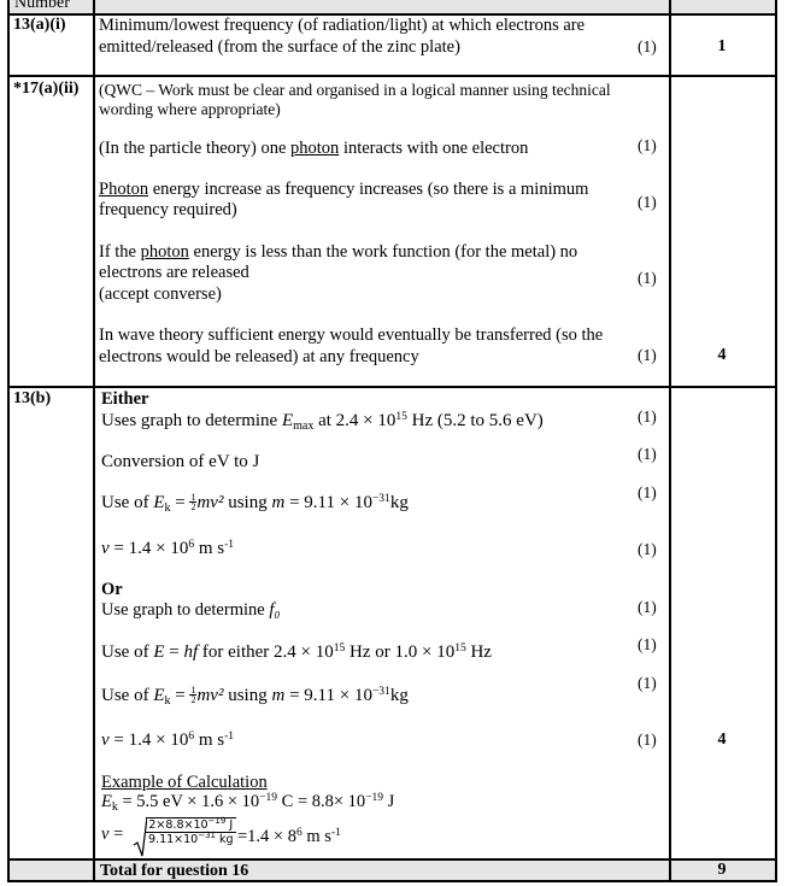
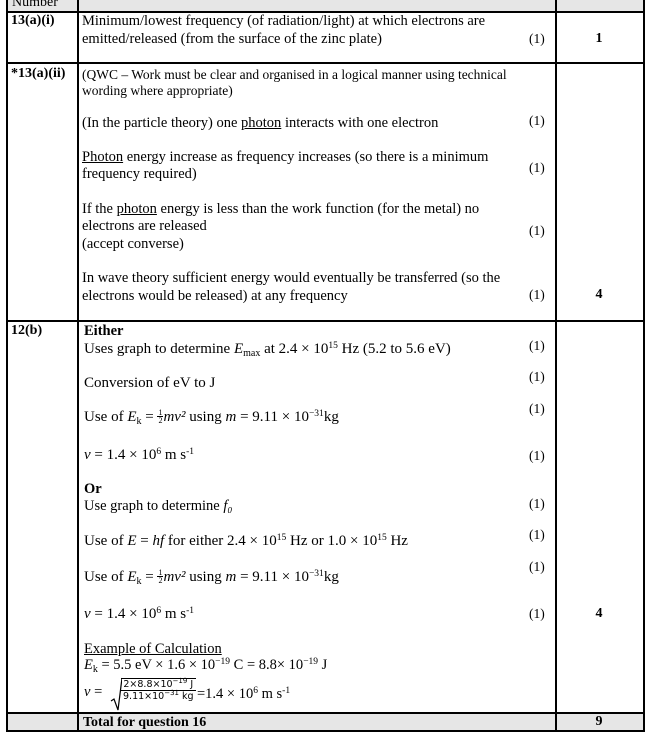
  Number
  13(a)(i)
  Minimum/lowest frequency (of radiation/light) at which electrons are
  emitted/released (from the surface of the zinc plate)
  (1)
  1
- *17(a)(ii)
+ *13(a)(ii)
  (QWC – Work must be clear and organised in a logical manner using technical
  wording where appropriate)
  (In the particle theory) one photon interacts with one electron
  (1)
  Photon energy increase as frequency increases (so there is a minimum
  frequency required)
  (1)
  If the photon energy is less than the work function (for the metal) no
  electrons are released
  (accept converse)
  (1)
  In wave theory sufficient energy would eventually be transferred (so the
  electrons would be released) at any frequency
  (1)
  4
- 13(b)
+ 12(b)
  Either
  Uses graph to determine Emax at 2.4 × 1015 Hz (5.2 to 5.6 eV)
  (1)
  Conversion of eV to J
  (1)
  Use of Ek =
  1
  2
  mv² using m = 9.11 × 10−31kg
  (1)
  v = 1.4 × 106 m s-1
  (1)
  Or
  Use graph to determine f₀
  (1)
  Use of E = hf for either 2.4 × 1015 Hz or 1.0 × 1015 Hz
  (1)
  Use of Ek =
  1
  2
  mv² using m = 9.11 × 10−31kg
  (1)
  v = 1.4 × 106 m s-1
  (1)
  4
  Example of Calculation
  Ek = 5.5 eV × 1.6 × 10−19 C = 8.8× 10−19 J
  v =
  2×8.8×10−19 J
  9.11×10−31 kg
- =1.4 × 86 m s-1
+ =1.4 × 106 m s-1
  Total for question 16
  9
